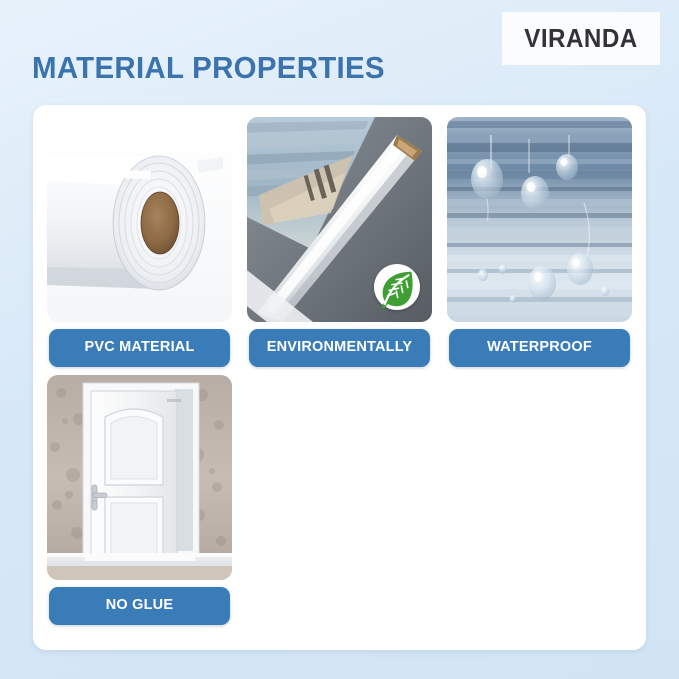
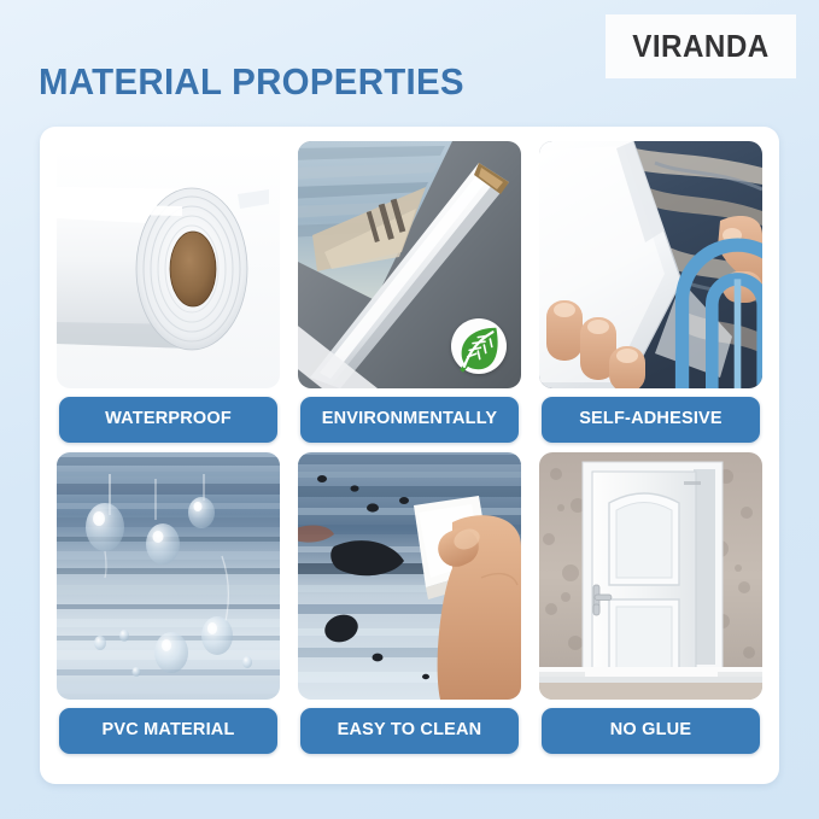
  VIRANDA
  MATERIAL PROPERTIES
- PVC MATERIAL
+ WATERPROOF
  ENVIRONMENTALLY
+ SELF-ADHESIVE
- WATERPROOF
+ PVC MATERIAL
+ EASY TO CLEAN
  NO GLUE
